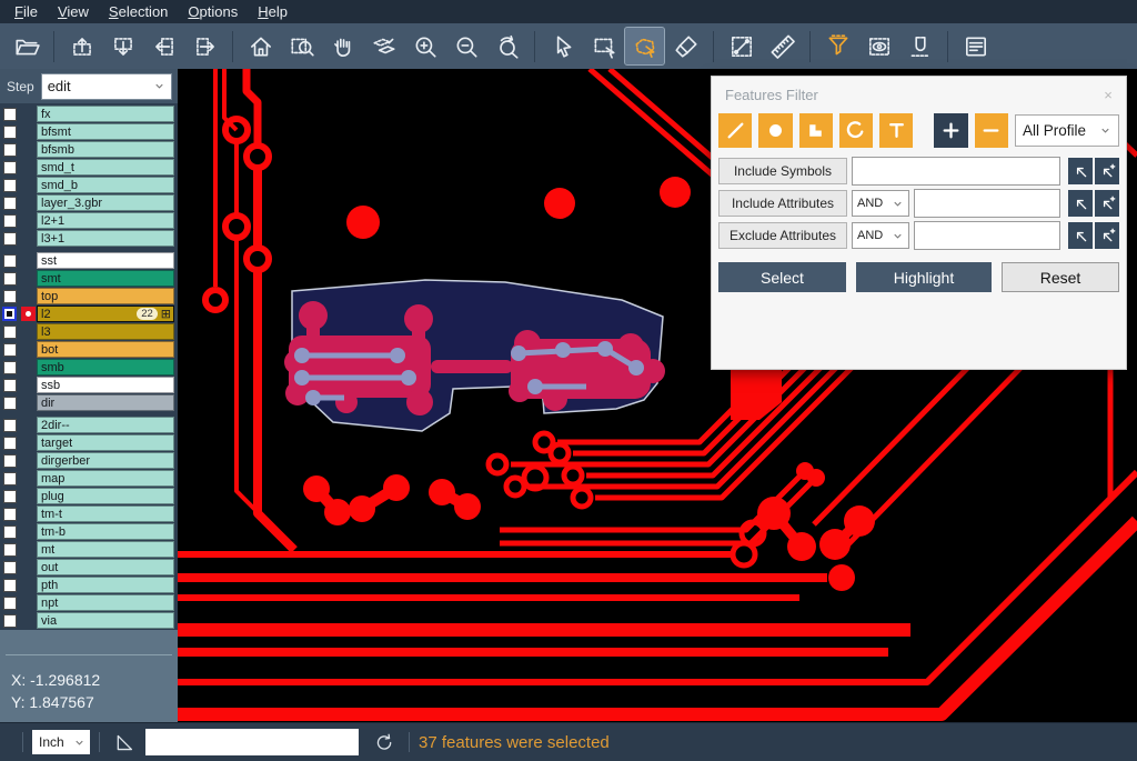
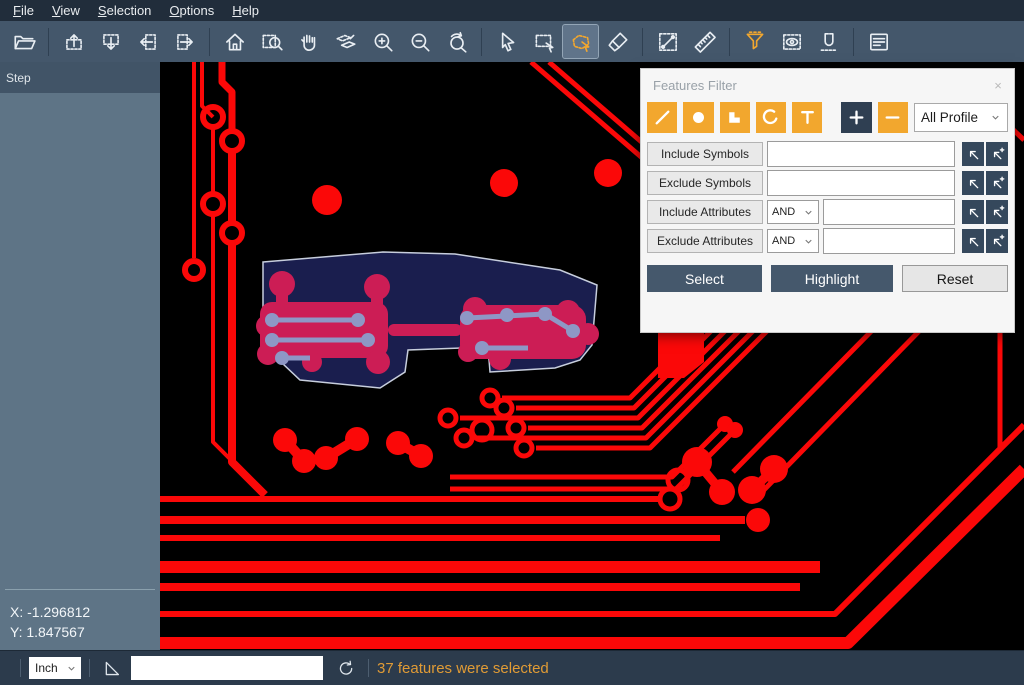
  File
  View
  Selection
  Options
  Help
  Step
- edit
- fx
- bfsmt
- bfsmb
- smd_t
- smd_b
- layer_3.gbr
- l2+1
- l3+1
- sst
- smt
- top
- l2
- 22
- ⊞
- l3
- bot
- smb
- ssb
- dir
- 2dir--
- target
- dirgerber
- map
- plug
- tm-t
- tm-b
- mt
- out
- pth
- npt
- via
  X: -1.296812
  Y: 1.847567
  Features Filter
  ×
  All Profile
  Include Symbols
+ Exclude Symbols
  Include Attributes
  AND
  Exclude Attributes
  AND
  Select
  Highlight
  Reset
  Inch
  37 features were selected
